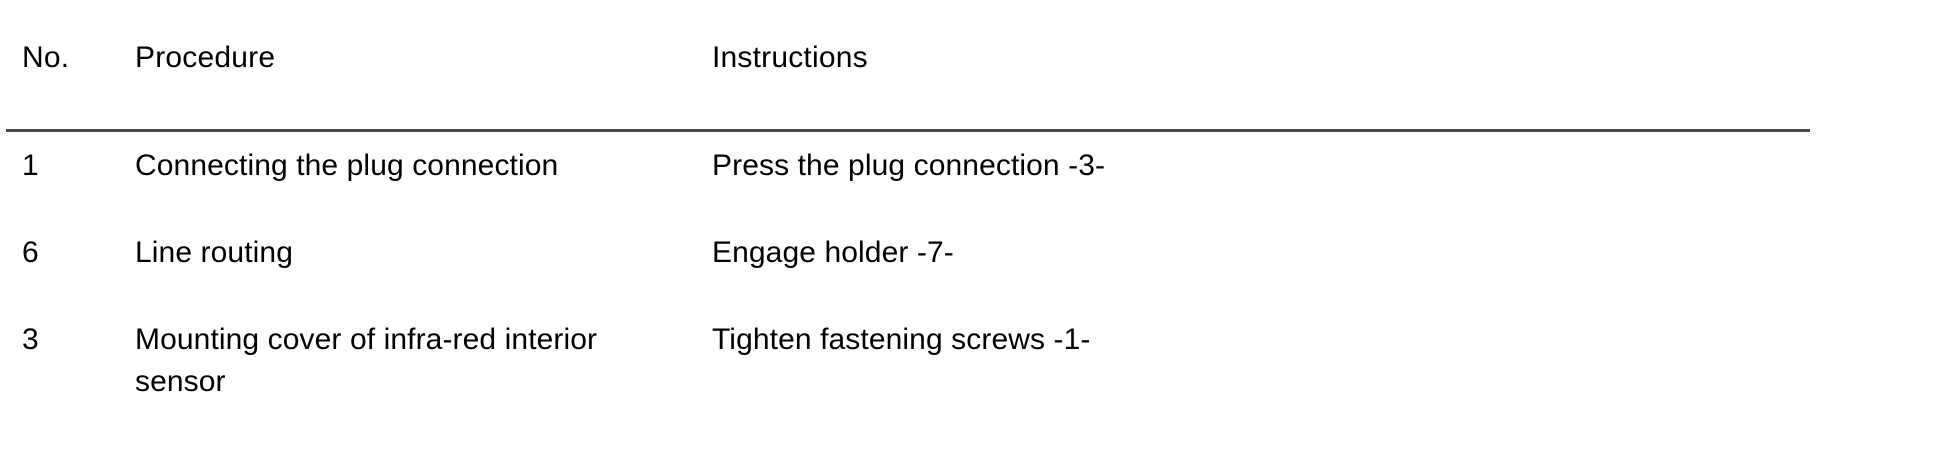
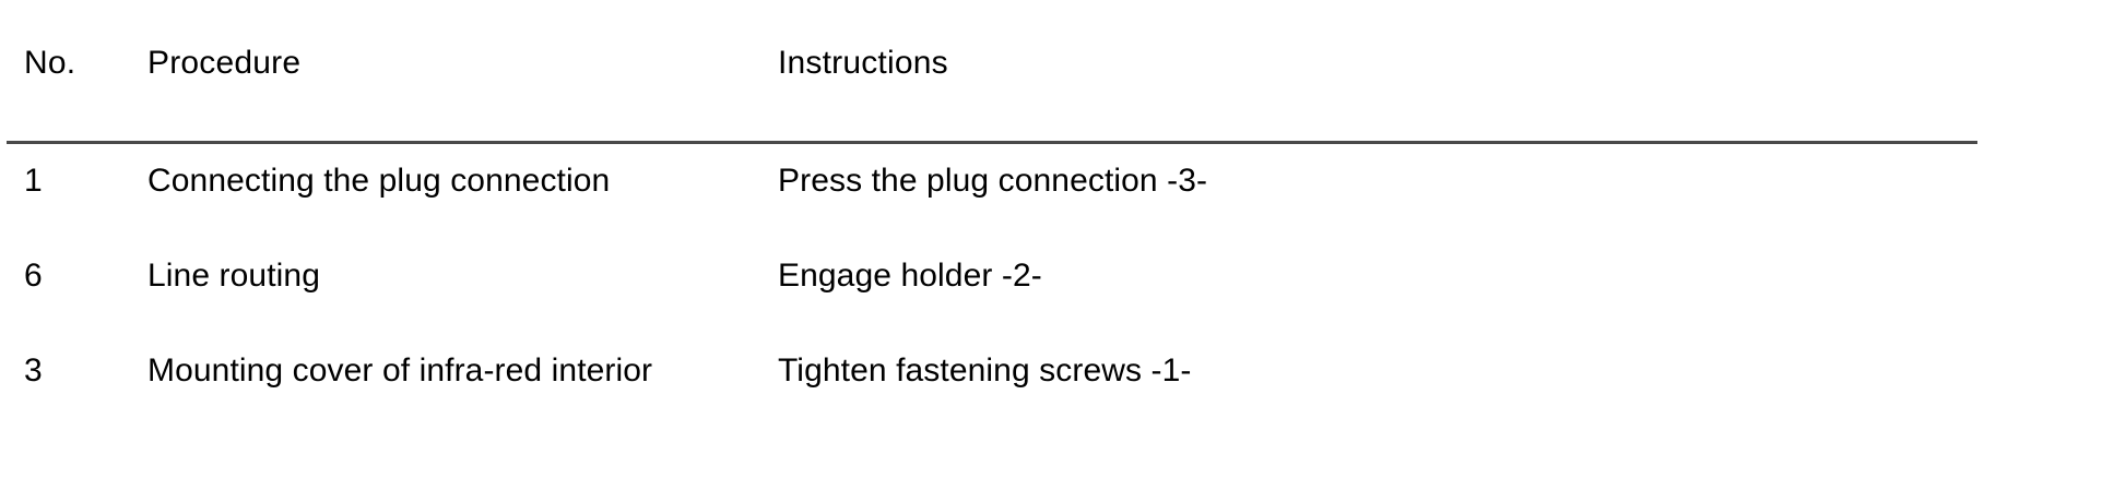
  No.
  Procedure
  Instructions
  1
  Connecting the plug connection
  Press the plug connection -3-
  6
  Line routing
- Engage holder -7-
+ Engage holder -2-
  3
  Mounting cover of infra-red interior
- sensor
  Tighten fastening screws -1-
